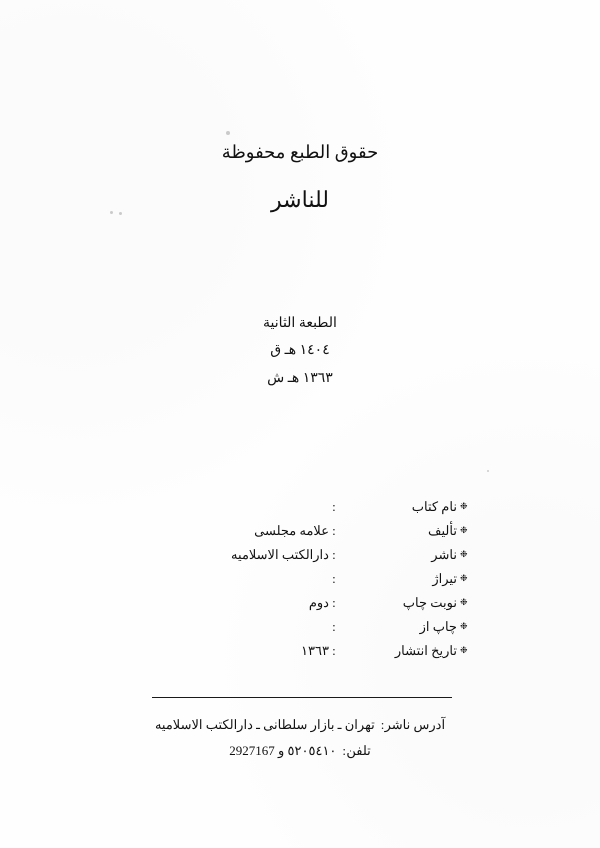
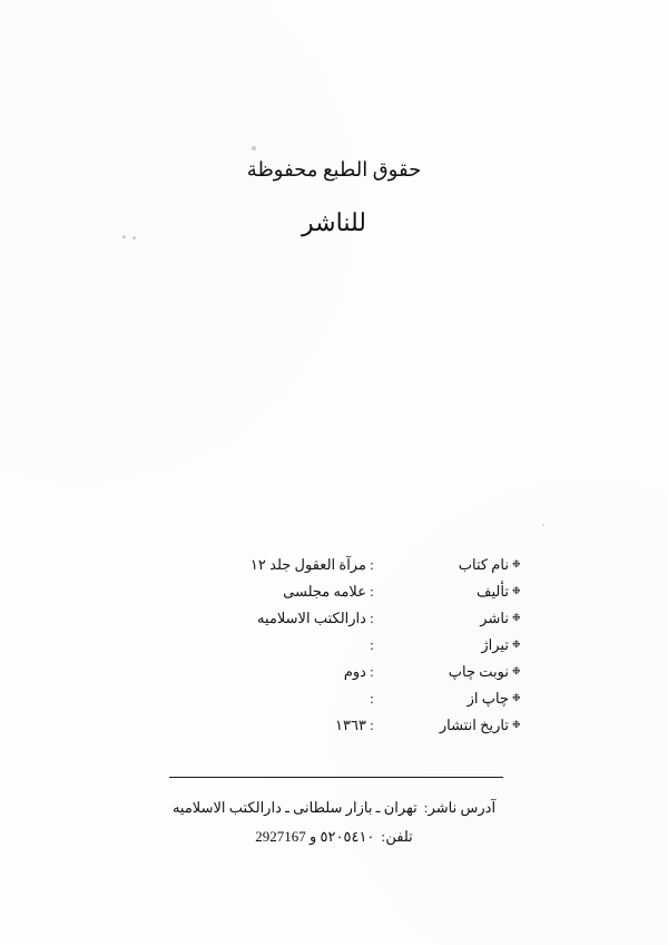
  حقوق الطبع محفوظة
  للناشر
- الطبعة الثانية
- ١٤٠٤ هـ ق
- ١٣٦٣ هـ ش
  ❉
  نام كتاب
  :
+ مرآة العقول جلد ١٢
  ❉
  تأليف
  :
  علامه مجلسى
  ❉
  ناشر
  :
  دارالكتب الاسلاميه
  ❉
  تيراژ
  :
  ❉
  نوبت چاپ
  :
  دوم
  ❉
  چاپ از
  :
  ❉
  تاريخ انتشار
  :
  ١٣٦٣
  آدرس ناشر
  :
  تهران ـ بازار سلطانى ـ دارالكتب الاسلاميه
  تلفن
  :
  ٥٢٠٥٤١٠ و 2927167
